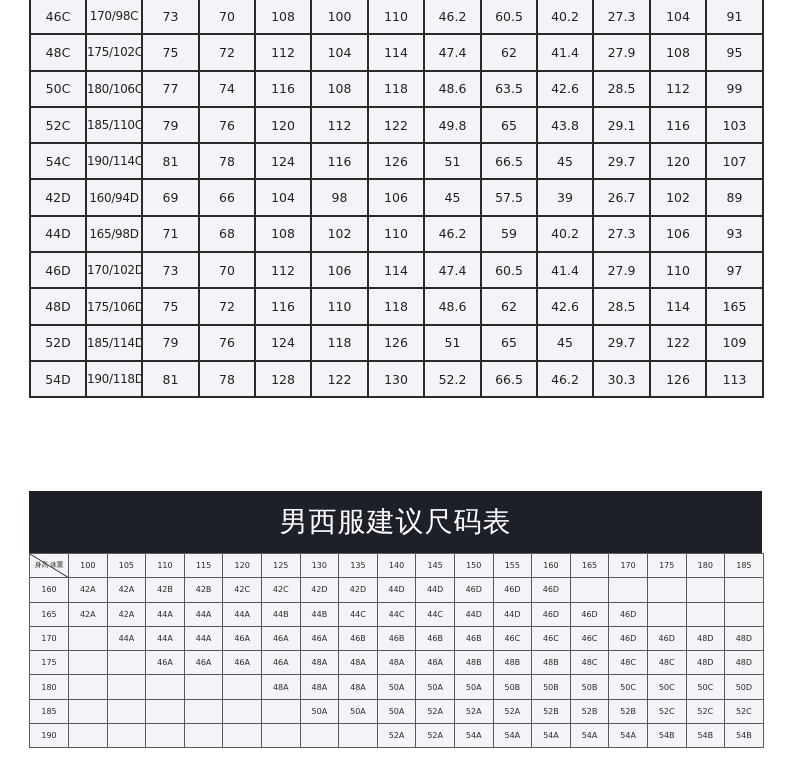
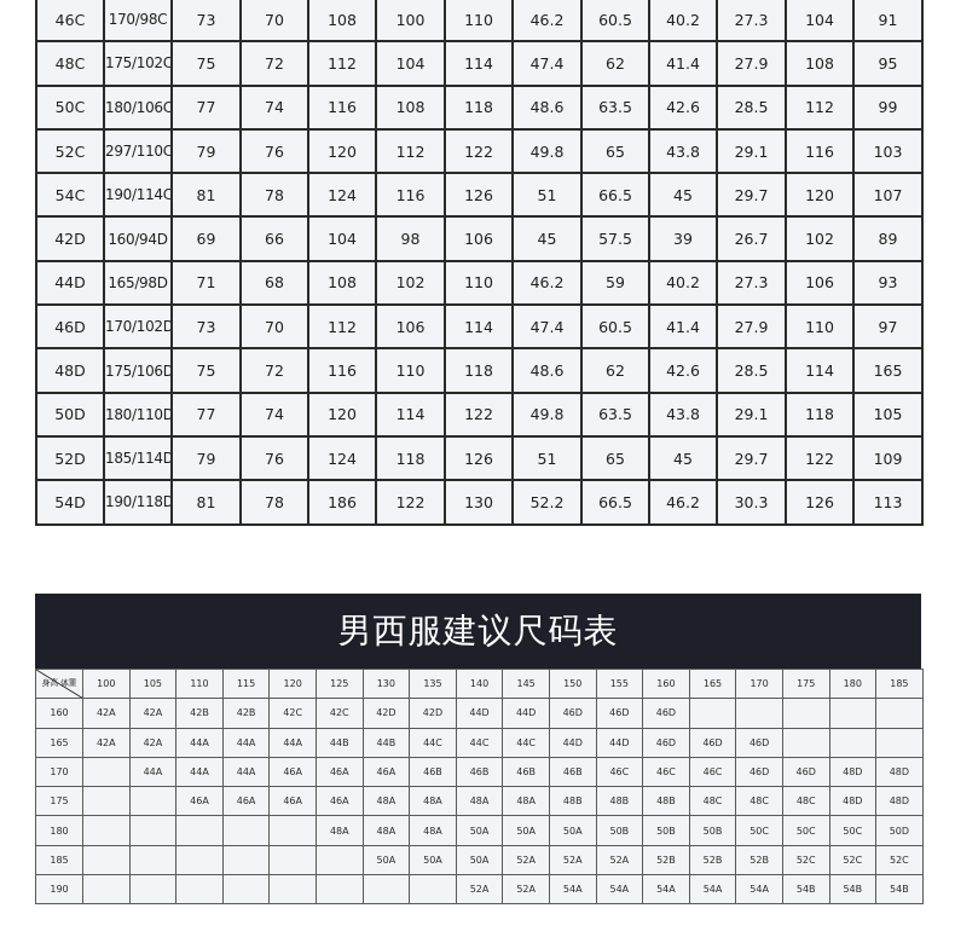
  46C	170/98C	73	70	108	100	110	46.2	60.5	40.2	27.3	104	91
  48C	175/102C	75	72	112	104	114	47.4	62	41.4	27.9	108	95
  50C	180/106C	77	74	116	108	118	48.6	63.5	42.6	28.5	112	99
- 52C	185/110C	79	76	120	112	122	49.8	65	43.8	29.1	116	103
+ 52C	297/110C	79	76	120	112	122	49.8	65	43.8	29.1	116	103
  54C	190/114C	81	78	124	116	126	51	66.5	45	29.7	120	107
  42D	160/94D	69	66	104	98	106	45	57.5	39	26.7	102	89
  44D	165/98D	71	68	108	102	110	46.2	59	40.2	27.3	106	93
  46D	170/102D	73	70	112	106	114	47.4	60.5	41.4	27.9	110	97
  48D	175/106D	75	72	116	110	118	48.6	62	42.6	28.5	114	165
+ 50D	180/110D	77	74	120	114	122	49.8	63.5	43.8	29.1	118	105
  52D	185/114D	79	76	124	118	126	51	65	45	29.7	122	109
- 54D	190/118D	81	78	128	122	130	52.2	66.5	46.2	30.3	126	113
+ 54D	190/118D	81	78	186	122	130	52.2	66.5	46.2	30.3	126	113
  男西服建议尺码表
  身高 体重	100	105	110	115	120	125	130	135	140	145	150	155	160	165	170	175	180	185
  160	42A	42A	42B	42B	42C	42C	42D	42D	44D	44D	46D	46D	46D
  165	42A	42A	44A	44A	44A	44B	44B	44C	44C	44C	44D	44D	46D	46D	46D
  170		44A	44A	44A	46A	46A	46A	46B	46B	46B	46B	46C	46C	46C	46D	46D	48D	48D
  175			46A	46A	46A	46A	48A	48A	48A	48A	48B	48B	48B	48C	48C	48C	48D	48D
  180						48A	48A	48A	50A	50A	50A	50B	50B	50B	50C	50C	50C	50D
  185							50A	50A	50A	52A	52A	52A	52B	52B	52B	52C	52C	52C
  190									52A	52A	54A	54A	54A	54A	54A	54B	54B	54B
